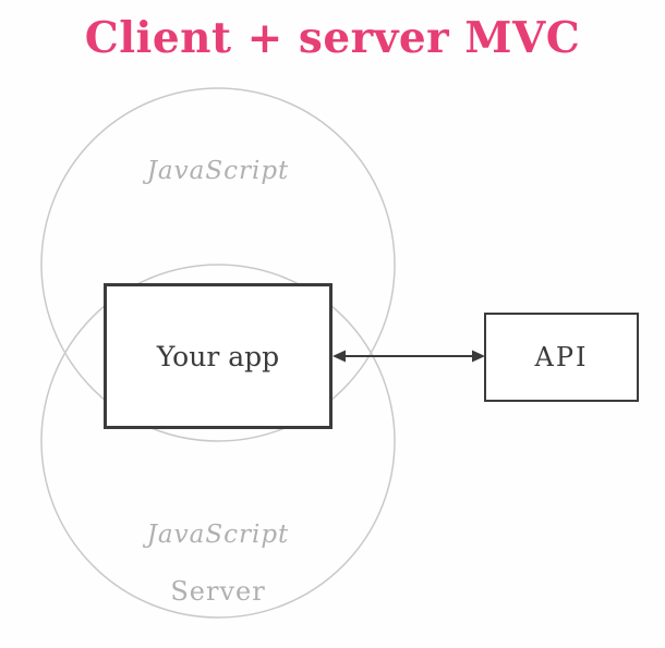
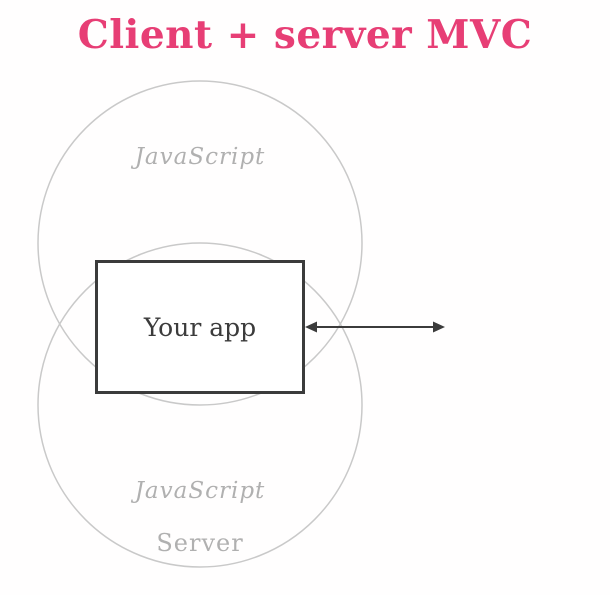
  Client + server MVC
  JavaScript
  Your app
- API
  JavaScript
  Server
